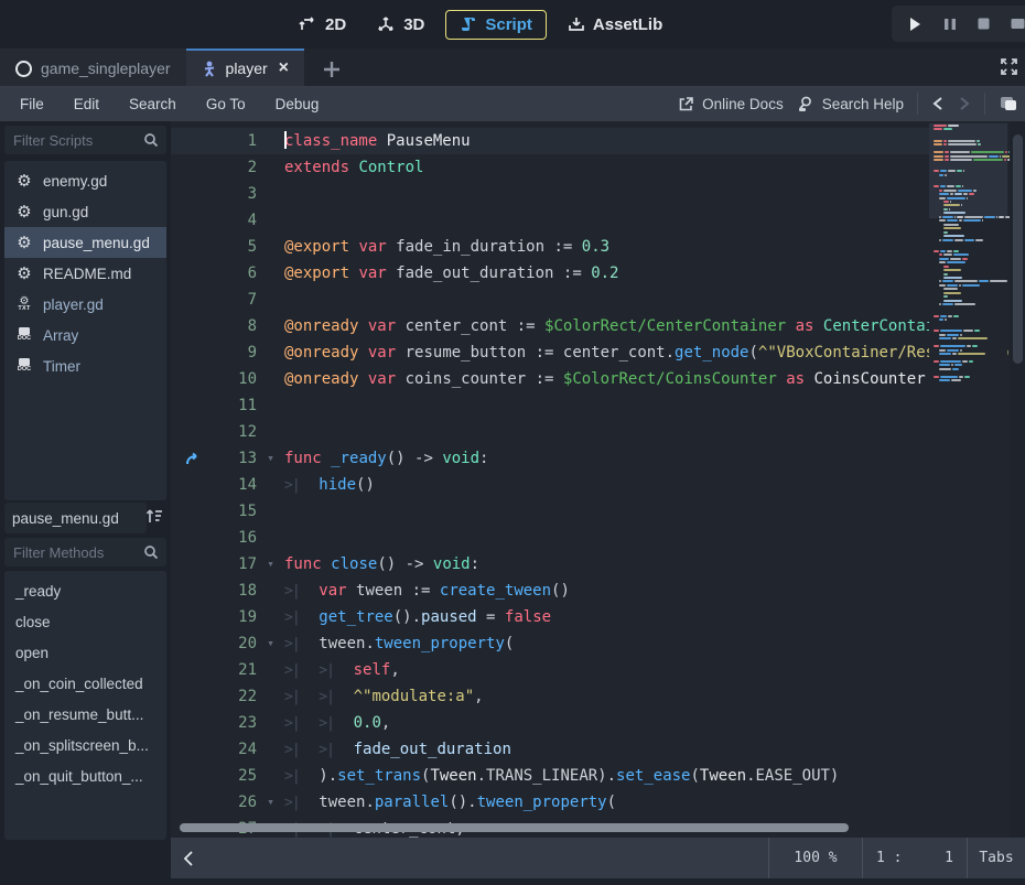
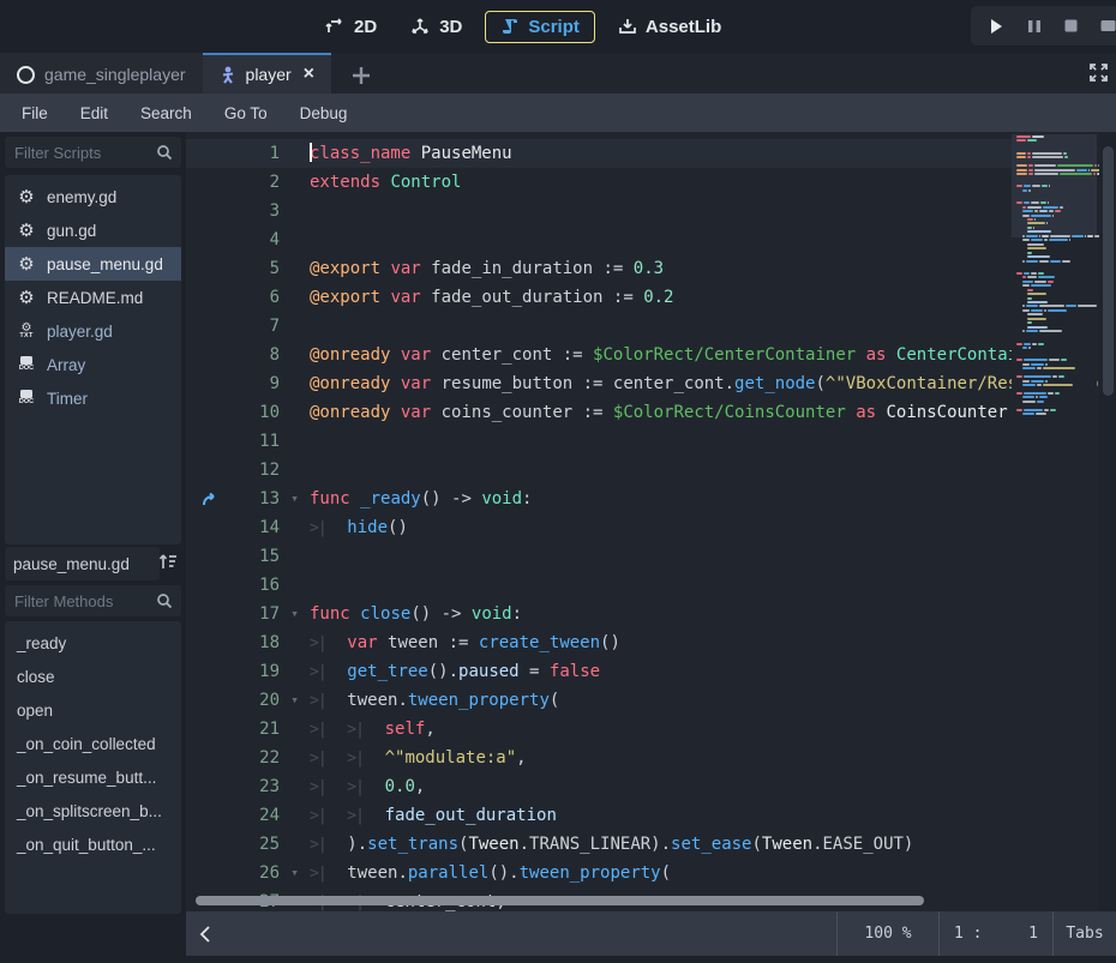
  2D
  3D
  Script
  AssetLib
  game_singleplayer
  player
  ×
  File
  Edit
  Search
  Go To
  Debug
- Online Docs
- Search Help
  Filter Scripts
  ⚙
  enemy.gd
  ⚙
  gun.gd
  ⚙
  pause_menu.gd
  ⚙
  README.md
  ⚙
  player.gd
  Array
  Timer
  pause_menu.gd
  Filter Methods
  _ready
  close
  open
  _on_coin_collected
  _on_resume_butt...
  _on_splitscreen_b...
  _on_quit_button_...
  1
  class_name PauseMenu
  2
  extends Control
  3
  4
  5
  @export var fade_in_duration := 0.3
  6
  @export var fade_out_duration := 0.2
  7
  8
  @onready var center_cont := $ColorRect/CenterContainer as CenterConta
  9
  @onready var resume_button := center_cont.get_node(^"VBoxContainer/Re
  10
  @onready var coins_counter := $ColorRect/CoinsCounter as CoinsCounter
  11
  12
  13
  ▾
  func _ready() -> void:
  14
  >| hide()
  15
  16
  17
  ▾
  func close() -> void:
  18
  >| var tween := create_tween()
  19
  >| get_tree().paused = false
  20
  ▾
  >| tween.tween_property(
  21
  >| >| self,
  22
  >| >| ^"modulate:a",
  23
  >| >| 0.0,
  24
  >| >| fade_out_duration
  25
  >| ).set_trans(Tween.TRANS_LINEAR).set_ease(Tween.EASE_OUT)
  26
  ▾
  >| tween.parallel().tween_property(
  100 %
  1 :
  1
  Tabs
